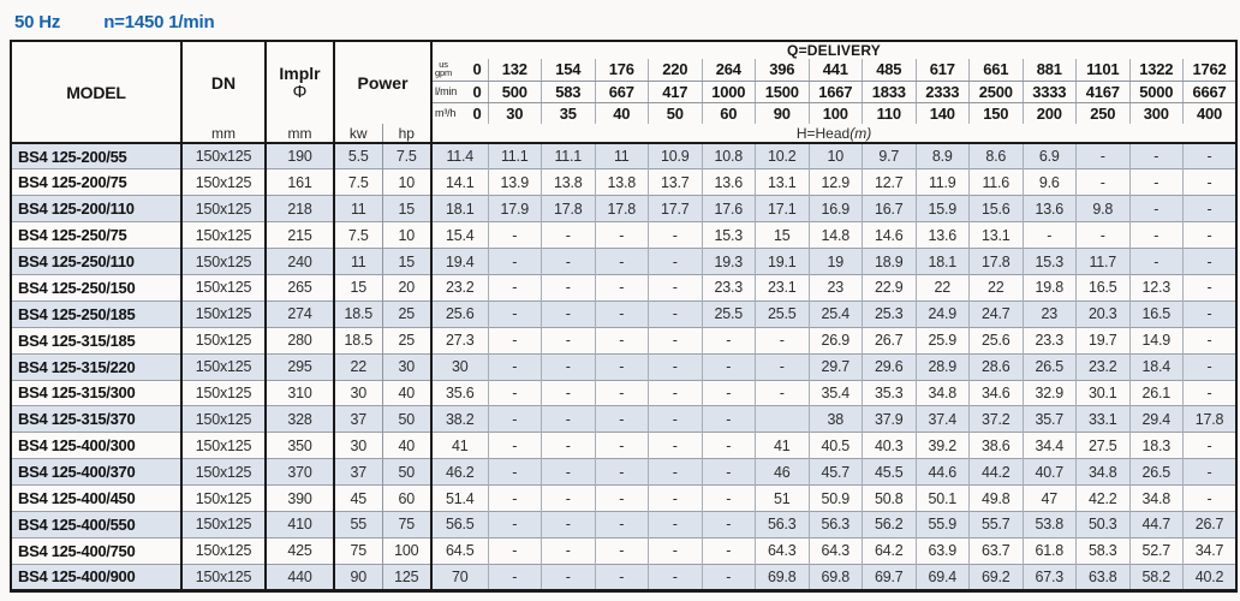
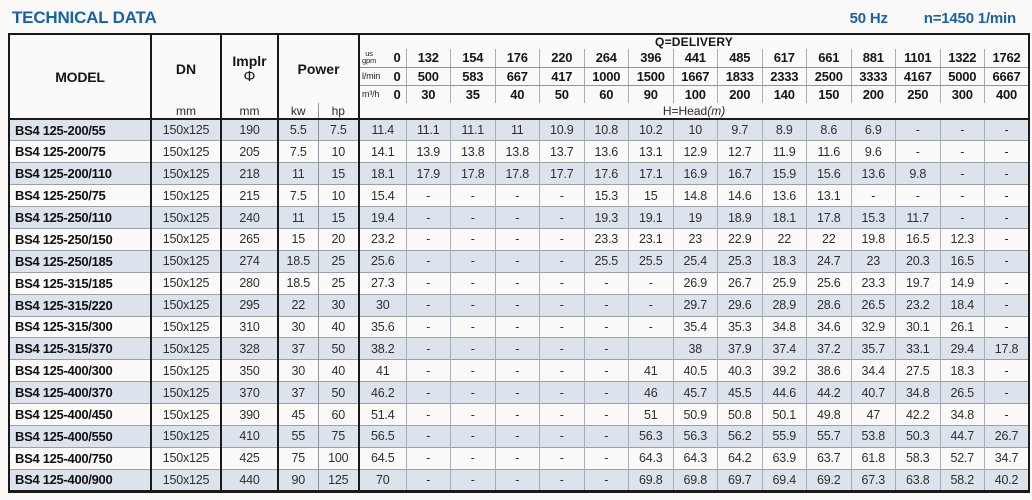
+ TECHNICAL DATA
  50 Hz
  n=1450 1/min
  MODEL	DN	Implr Φ	Power	Q=DELIVERY
  usgpm 0	132	154	176	220	264	396	441	485	617	661	881	1101	1322	1762
  l/min 0	500	583	667	417	1000	1500	1667	1833	2333	2500	3333	4167	5000	6667
- m³/h 0	30	35	40	50	60	90	100	110	140	150	200	250	300	400
+ m³/h 0	30	35	40	50	60	90	100	200	140	150	200	250	300	400
  mm	mm	kw	hp	H=Head(m)
  BS4 125-200/55	150x125	190	5.5	7.5	11.4	11.1	11.1	11	10.9	10.8	10.2	10	9.7	8.9	8.6	6.9	-	-	-
- BS4 125-200/75	150x125	161	7.5	10	14.1	13.9	13.8	13.8	13.7	13.6	13.1	12.9	12.7	11.9	11.6	9.6	-	-	-
+ BS4 125-200/75	150x125	205	7.5	10	14.1	13.9	13.8	13.8	13.7	13.6	13.1	12.9	12.7	11.9	11.6	9.6	-	-	-
  BS4 125-200/110	150x125	218	11	15	18.1	17.9	17.8	17.8	17.7	17.6	17.1	16.9	16.7	15.9	15.6	13.6	9.8	-	-
  BS4 125-250/75	150x125	215	7.5	10	15.4	-	-	-	-	15.3	15	14.8	14.6	13.6	13.1	-	-	-	-
  BS4 125-250/110	150x125	240	11	15	19.4	-	-	-	-	19.3	19.1	19	18.9	18.1	17.8	15.3	11.7	-	-
  BS4 125-250/150	150x125	265	15	20	23.2	-	-	-	-	23.3	23.1	23	22.9	22	22	19.8	16.5	12.3	-
- BS4 125-250/185	150x125	274	18.5	25	25.6	-	-	-	-	25.5	25.5	25.4	25.3	24.9	24.7	23	20.3	16.5	-
+ BS4 125-250/185	150x125	274	18.5	25	25.6	-	-	-	-	25.5	25.5	25.4	25.3	18.3	24.7	23	20.3	16.5	-
  BS4 125-315/185	150x125	280	18.5	25	27.3	-	-	-	-	-	-	26.9	26.7	25.9	25.6	23.3	19.7	14.9	-
  BS4 125-315/220	150x125	295	22	30	30	-	-	-	-	-	-	29.7	29.6	28.9	28.6	26.5	23.2	18.4	-
  BS4 125-315/300	150x125	310	30	40	35.6	-	-	-	-	-	-	35.4	35.3	34.8	34.6	32.9	30.1	26.1	-
  BS4 125-315/370	150x125	328	37	50	38.2	-	-	-	-	-		38	37.9	37.4	37.2	35.7	33.1	29.4	17.8
  BS4 125-400/300	150x125	350	30	40	41	-	-	-	-	-	41	40.5	40.3	39.2	38.6	34.4	27.5	18.3	-
  BS4 125-400/370	150x125	370	37	50	46.2	-	-	-	-	-	46	45.7	45.5	44.6	44.2	40.7	34.8	26.5	-
  BS4 125-400/450	150x125	390	45	60	51.4	-	-	-	-	-	51	50.9	50.8	50.1	49.8	47	42.2	34.8	-
  BS4 125-400/550	150x125	410	55	75	56.5	-	-	-	-	-	56.3	56.3	56.2	55.9	55.7	53.8	50.3	44.7	26.7
  BS4 125-400/750	150x125	425	75	100	64.5	-	-	-	-	-	64.3	64.3	64.2	63.9	63.7	61.8	58.3	52.7	34.7
  BS4 125-400/900	150x125	440	90	125	70	-	-	-	-	-	69.8	69.8	69.7	69.4	69.2	67.3	63.8	58.2	40.2
